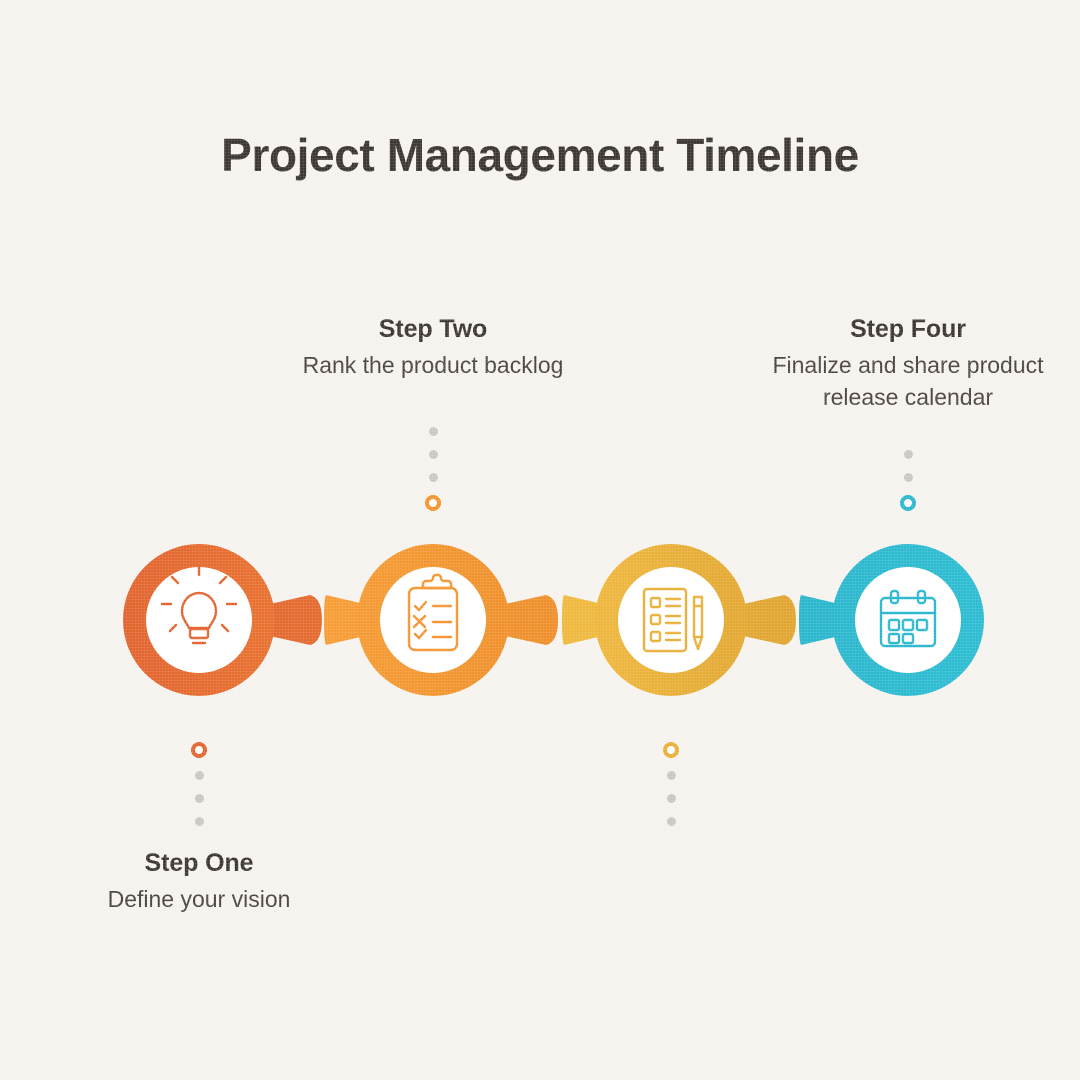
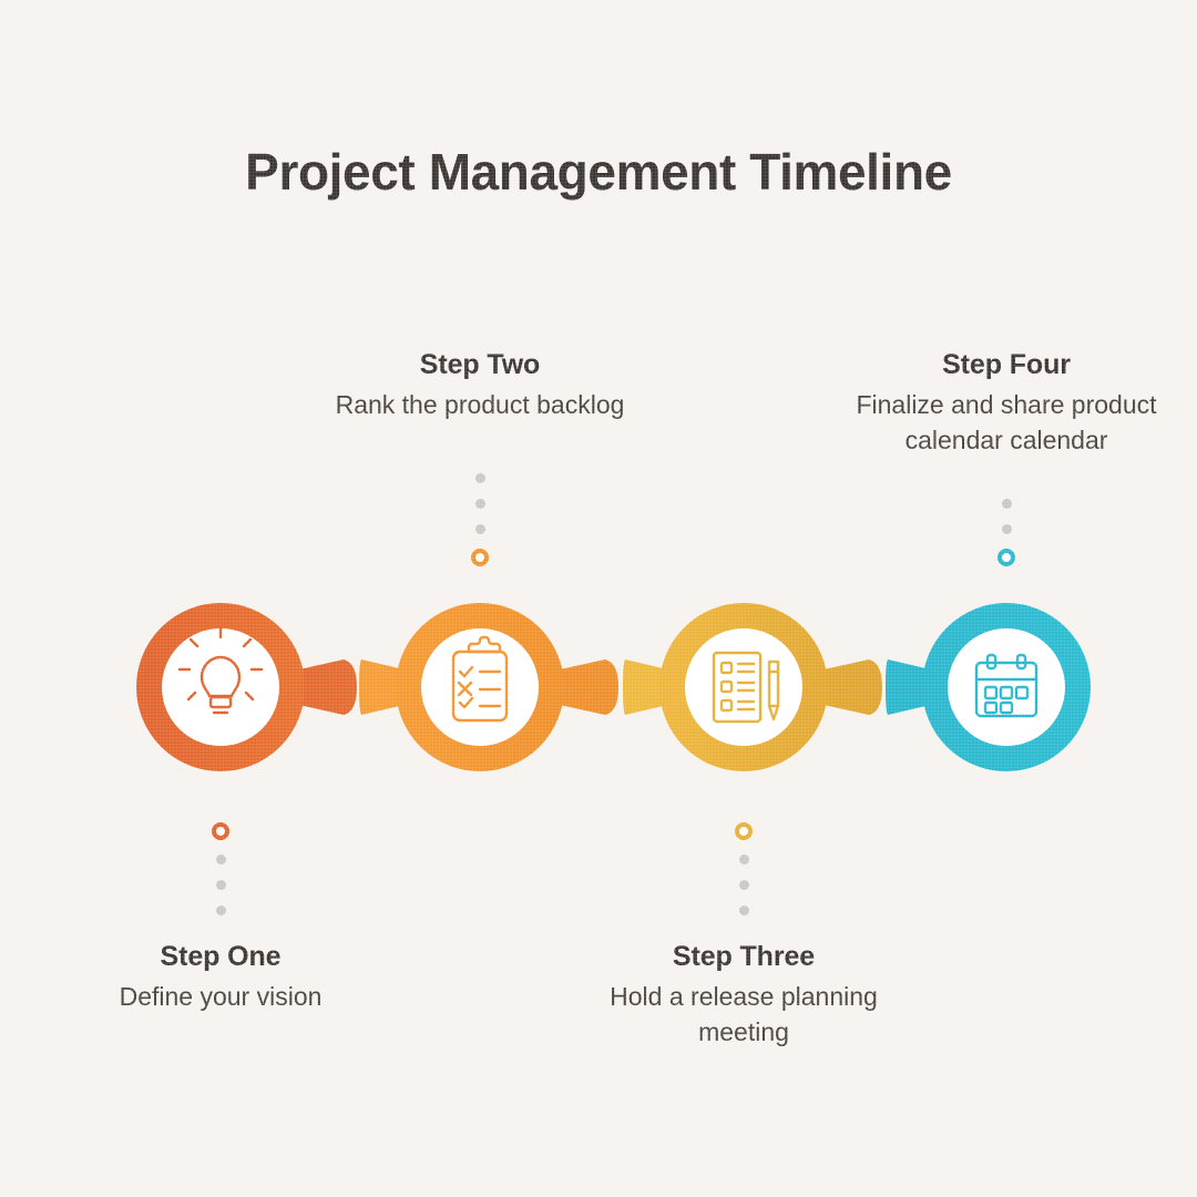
  Project Management Timeline
  Step Two
  Rank the product backlog
  Step Four
- Finalize and share product release calendar
+ Finalize and share product calendar calendar
  Step One
  Define your vision
+ Step Three
+ Hold a release planning meeting
